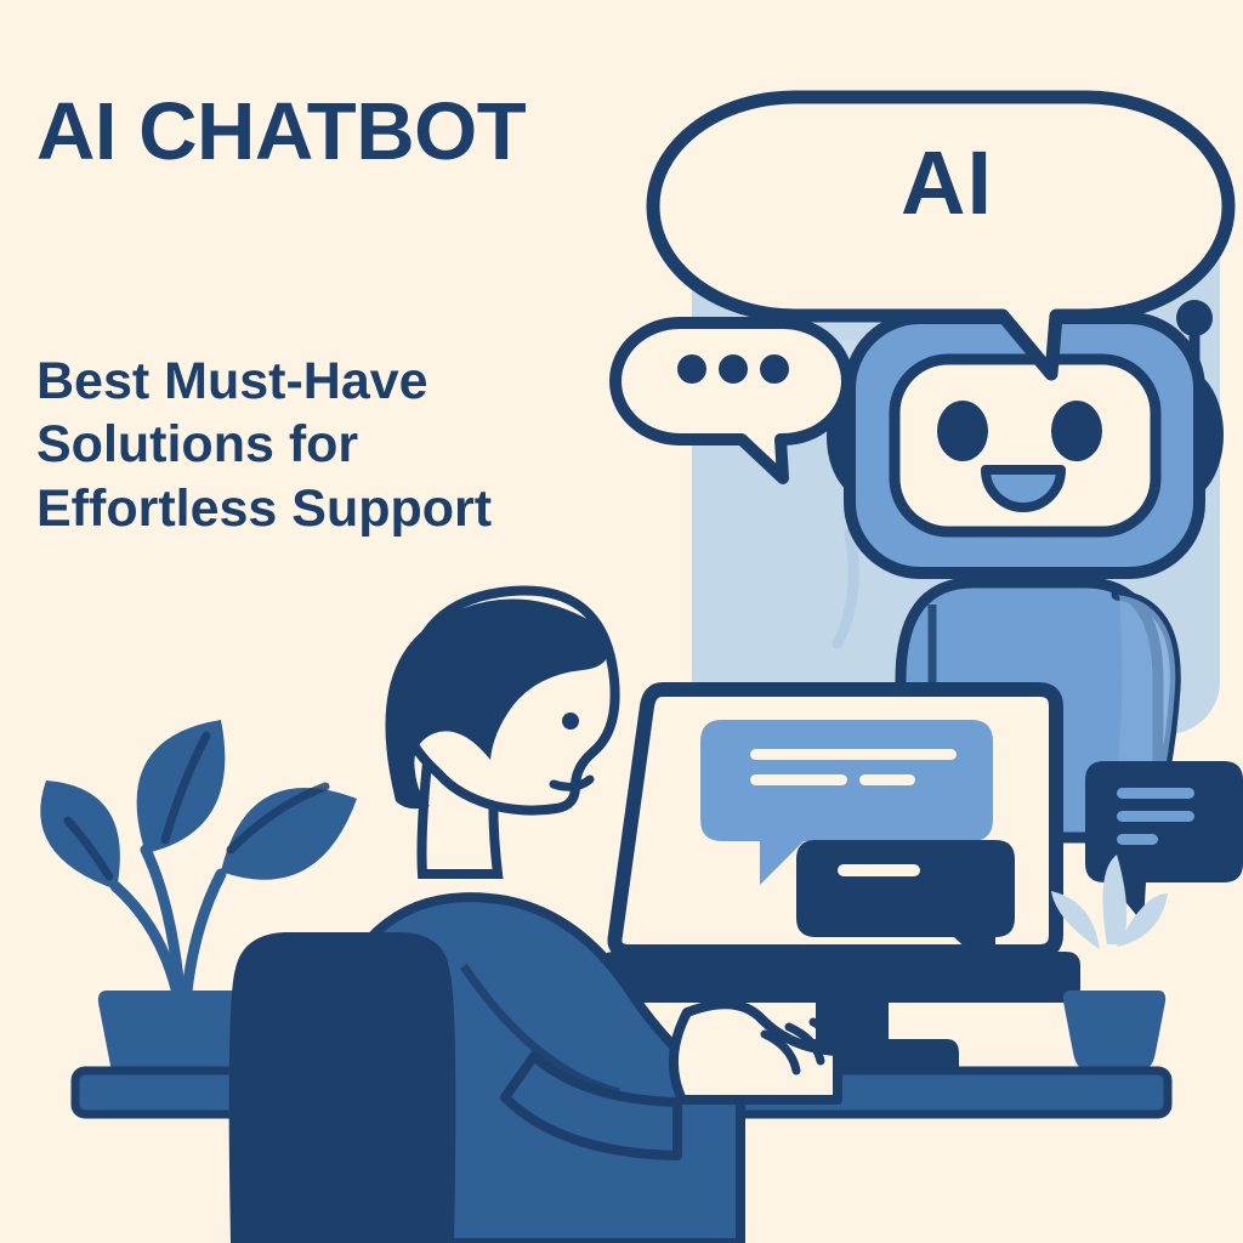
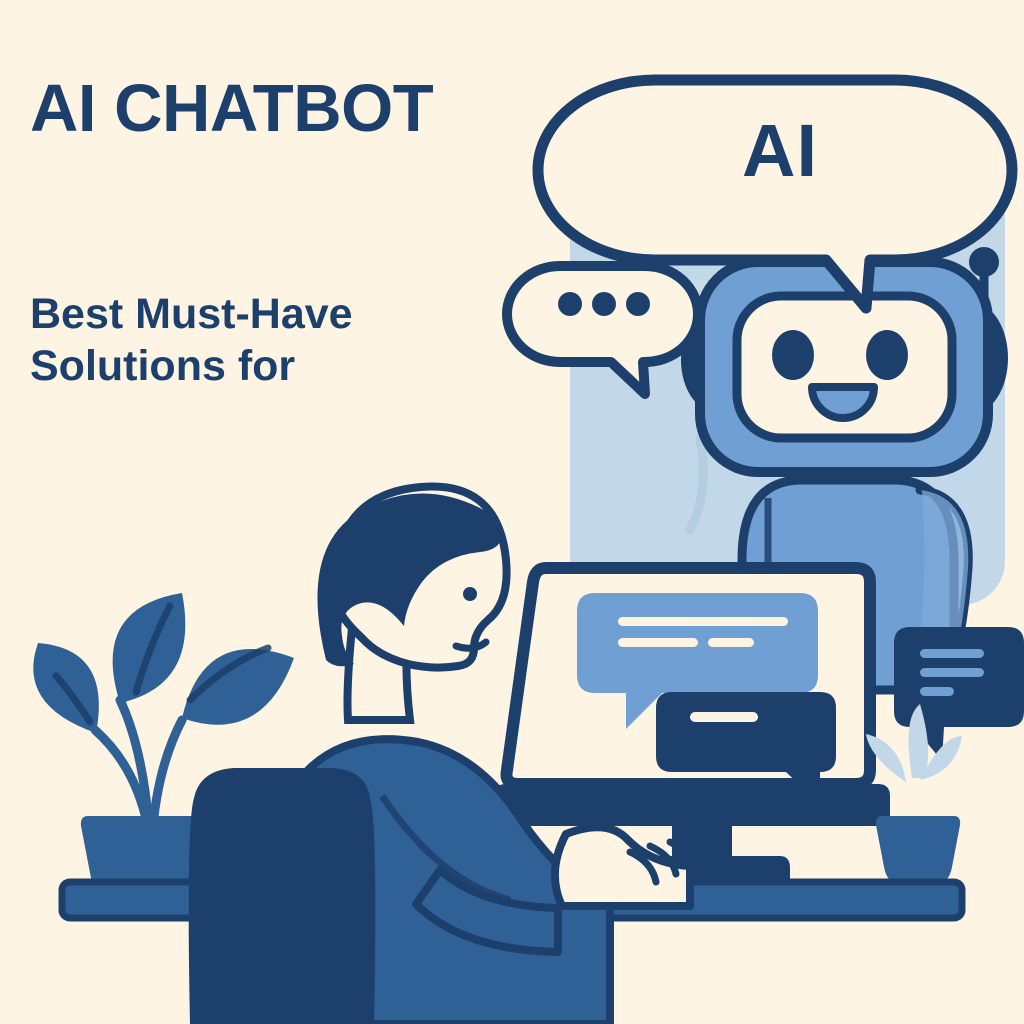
  AI CHATBOT
  Best Must-Have
  Solutions for
- Effortless Support
  AI
